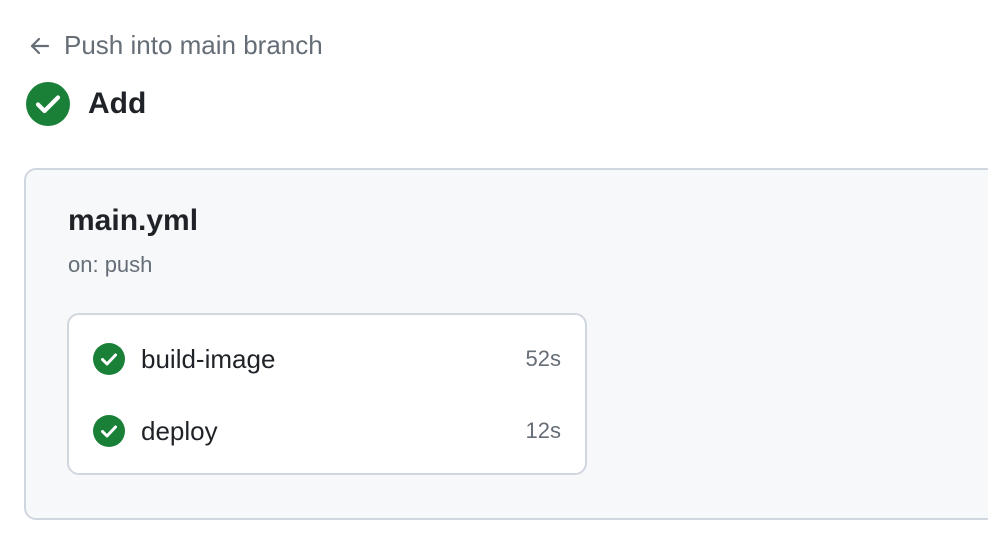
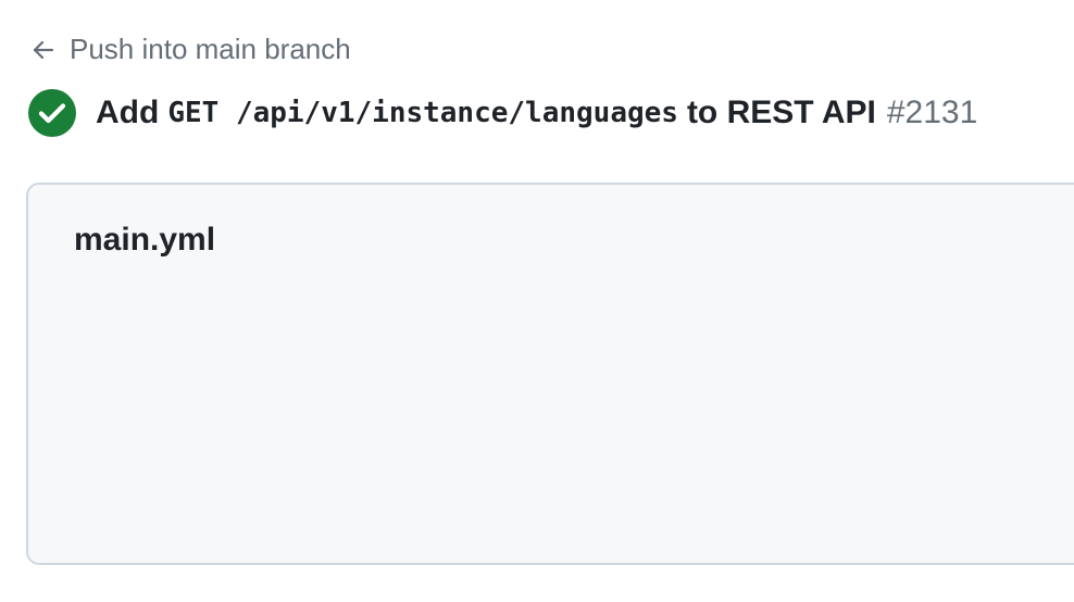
  Push into main branch
  Add
+ GET /api/v1/instance/languages
+ to REST API
+ #2131
  main.yml
- on: push
- build-image
- 52s
- deploy
- 12s
